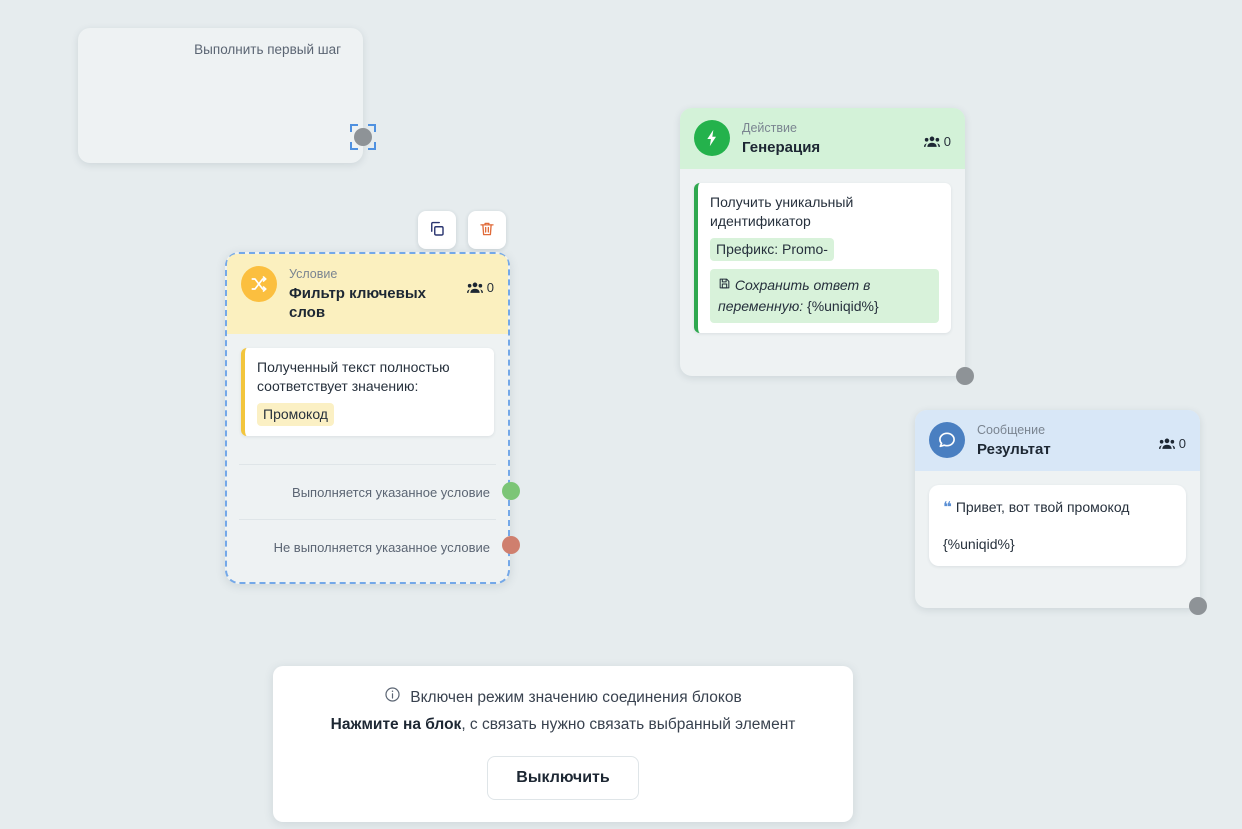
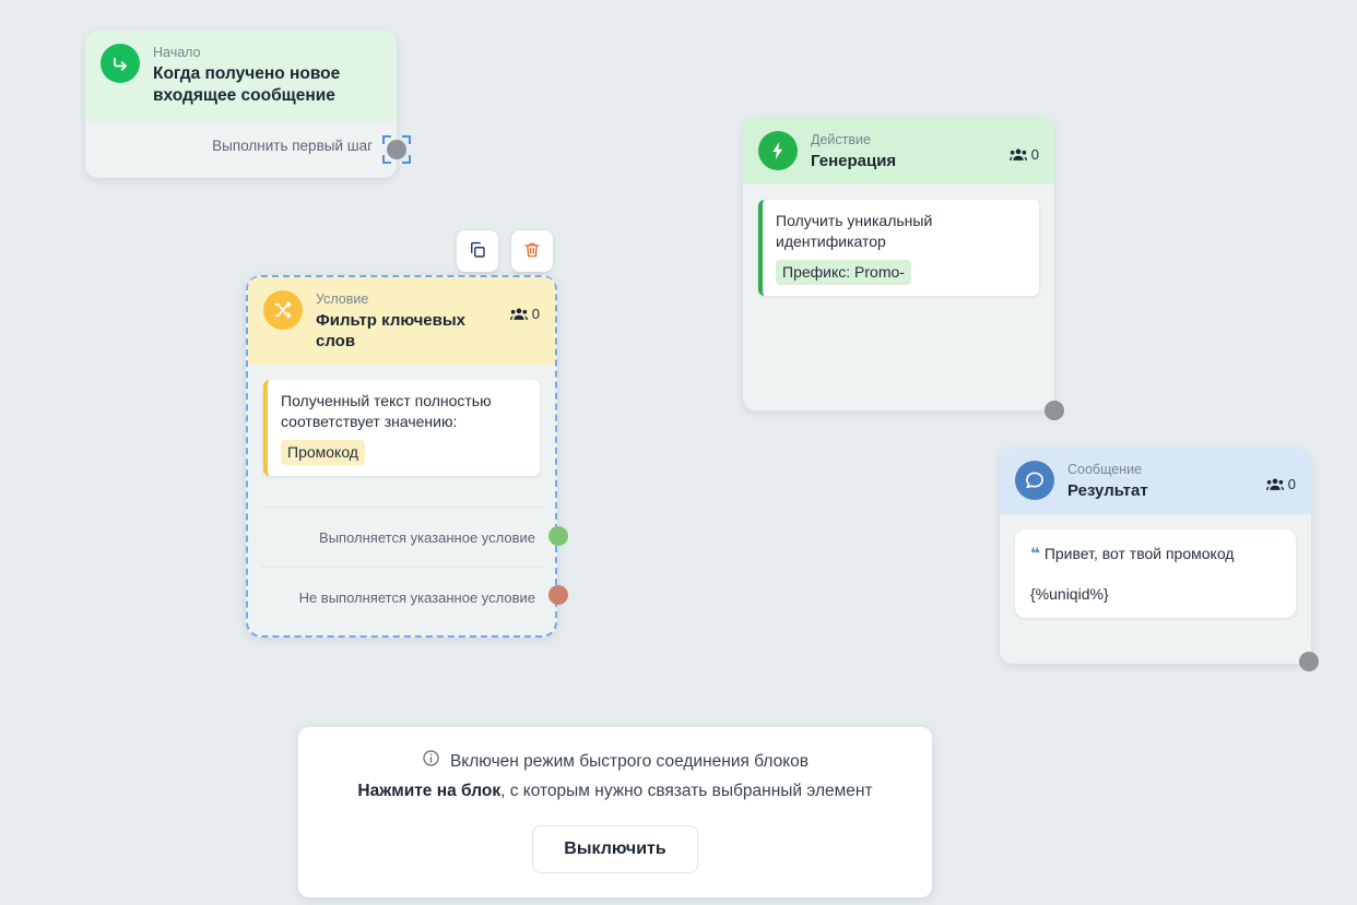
+ Начало
+ Когда получено новое входящее сообщение
  Выполнить первый шаг
  Условие
  Фильтр ключевых слов
  0
  Полученный текст полностью соответствует значению:
  Промокод
  Выполняется указанное условие
  Не выполняется указанное условие
  Действие
  Генерация
  0
  Получить уникальный идентификатор
  Префикс: Promo-
- Сохранить ответ в переменную: {%uniqid%}
  Сообщение
  Результат
  0
  ❝ Привет, вот твой промокод
  {%uniqid%}
- Включен режим значению соединения блоков
+ Включен режим быстрого соединения блоков
- Нажмите на блок, с связать нужно связать выбранный элемент
+ Нажмите на блок, с которым нужно связать выбранный элемент
  Выключить
